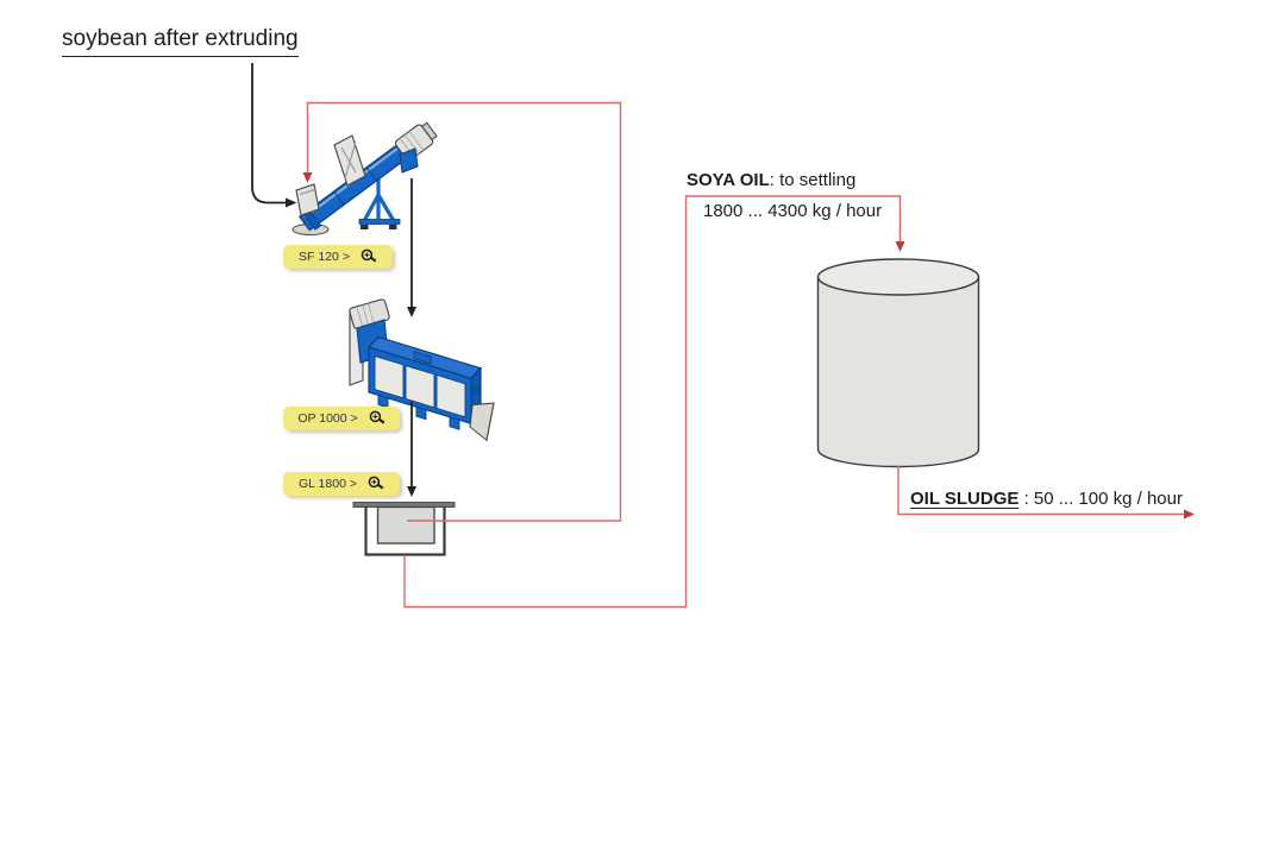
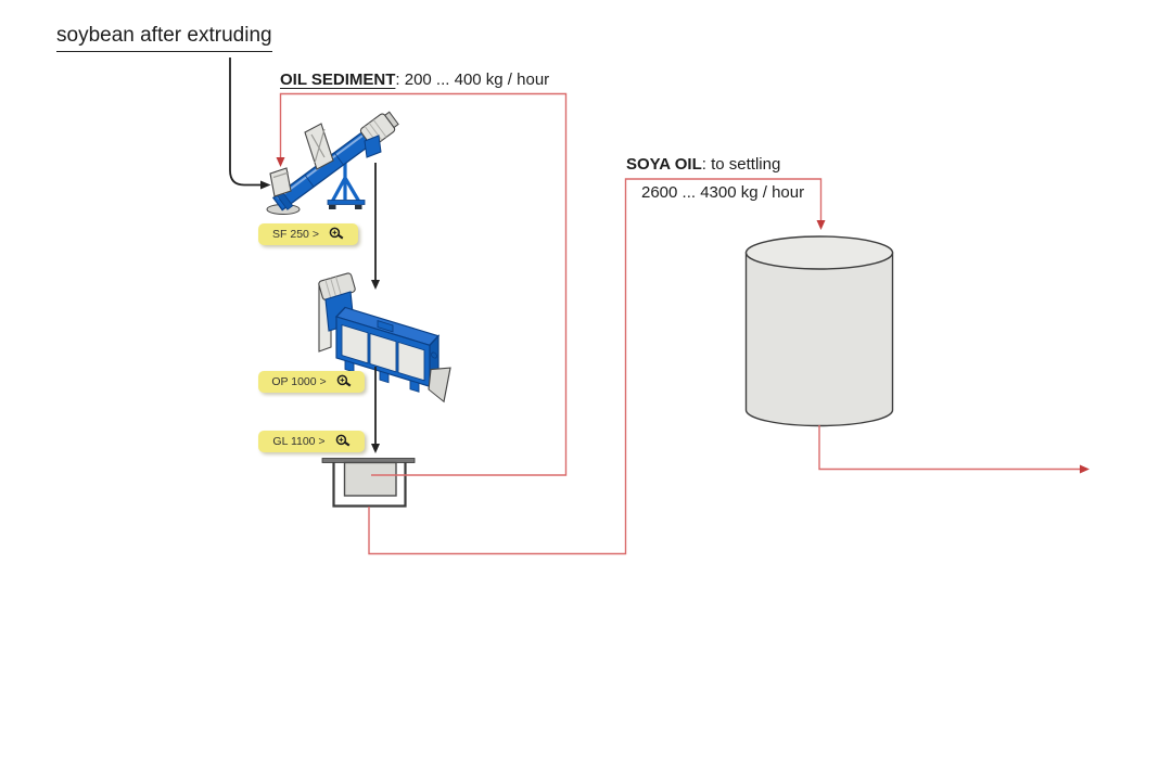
  soybean after extruding
+ OIL SEDIMENT: 200 ... 400 kg / hour
  SOYA OIL: to settling
- 1800 ... 4300 kg / hour
+ 2600 ... 4300 kg / hour
- OIL SLUDGE : 50 ... 100 kg / hour
- SF 120 >
+ SF 250 >
  OP 1000 >
- GL 1800 >
+ GL 1100 >
